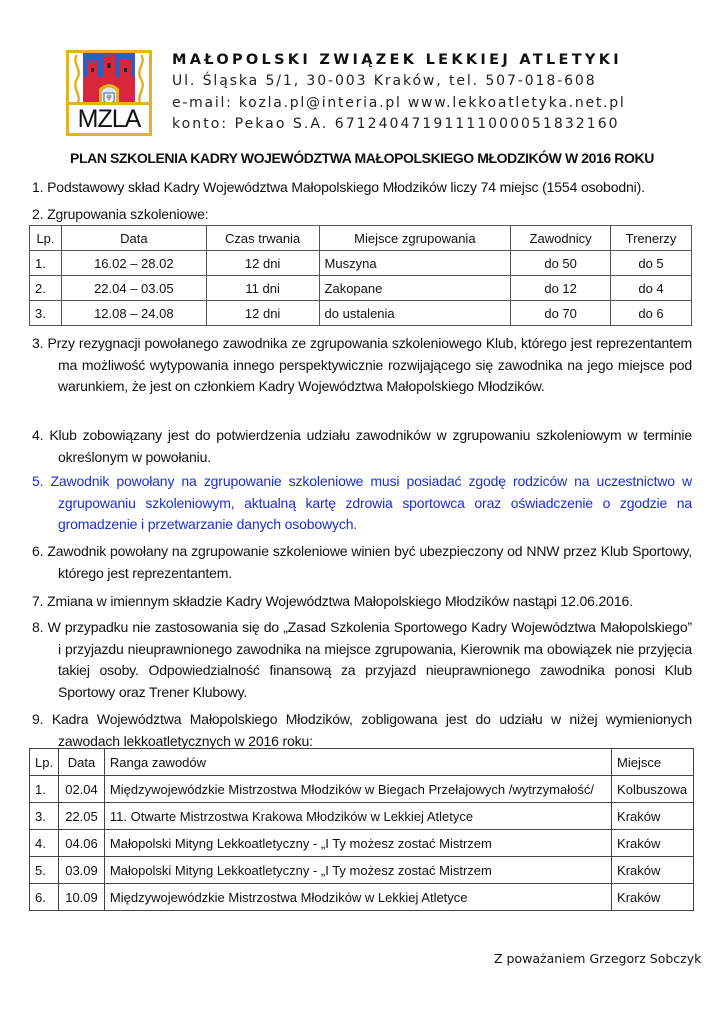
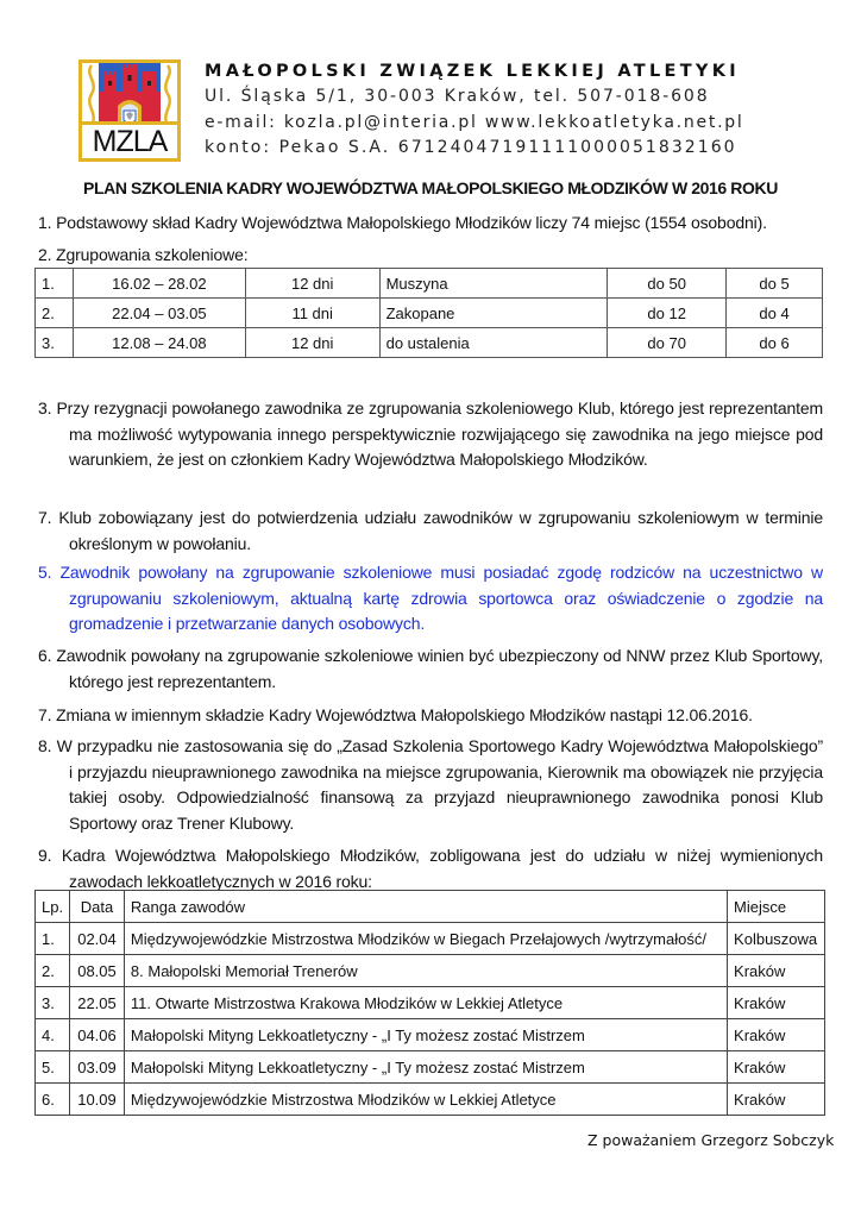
  MZLA
  MAŁOPOLSKI ZWIĄZEK LEKKIEJ ATLETYKI
  Ul. Śląska 5/1, 30-003 Kraków, tel. 507-018-608
  e-mail: kozla.pl@interia.pl www.lekkoatletyka.net.pl
  konto: Pekao S.A. 67124047191111000051832160
  PLAN SZKOLENIA KADRY WOJEWÓDZTWA MAŁOPOLSKIEGO MŁODZIKÓW W 2016 ROKU
  1. Podstawowy skład Kadry Województwa Małopolskiego Młodzików liczy 74 miejsc (1554 osobodni).
  2. Zgrupowania szkoleniowe:
- Lp.	Data	Czas trwania	Miejsce zgrupowania	Zawodnicy	Trenerzy
  1.	16.02 – 28.02	12 dni	Muszyna	do 50	do 5
  2.	22.04 – 03.05	11 dni	Zakopane	do 12	do 4
  3.	12.08 – 24.08	12 dni	do ustalenia	do 70	do 6
  3. Przy rezygnacji powołanego zawodnika ze zgrupowania szkoleniowego Klub, którego jest reprezentantem ma możliwość wytypowania innego perspektywicznie rozwijającego się zawodnika na jego miejsce pod warunkiem, że jest on członkiem Kadry Województwa Małopolskiego Młodzików.
- 4. Klub zobowiązany jest do potwierdzenia udziału zawodników w zgrupowaniu szkoleniowym w terminie określonym w powołaniu.
+ 7. Klub zobowiązany jest do potwierdzenia udziału zawodników w zgrupowaniu szkoleniowym w terminie określonym w powołaniu.
  5. Zawodnik powołany na zgrupowanie szkoleniowe musi posiadać zgodę rodziców na uczestnictwo w zgrupowaniu szkoleniowym, aktualną kartę zdrowia sportowca oraz oświadczenie o zgodzie na gromadzenie i przetwarzanie danych osobowych.
  6. Zawodnik powołany na zgrupowanie szkoleniowe winien być ubezpieczony od NNW przez Klub Sportowy, którego jest reprezentantem.
  7. Zmiana w imiennym składzie Kadry Województwa Małopolskiego Młodzików nastąpi 12.06.2016.
  8. W przypadku nie zastosowania się do „Zasad Szkolenia Sportowego Kadry Województwa Małopolskiego” i przyjazdu nieuprawnionego zawodnika na miejsce zgrupowania, Kierownik ma obowiązek nie przyjęcia takiej osoby. Odpowiedzialność finansową za przyjazd nieuprawnionego zawodnika ponosi Klub Sportowy oraz Trener Klubowy.
  9. Kadra Województwa Małopolskiego Młodzików, zobligowana jest do udziału w niżej wymienionych zawodach lekkoatletycznych w 2016 roku:
  Lp.	Data	Ranga zawodów	Miejsce
  1.	02.04	Międzywojewódzkie Mistrzostwa Młodzików w Biegach Przełajowych /wytrzymałość/	Kolbuszowa
+ 2.	08.05	8. Małopolski Memoriał Trenerów	Kraków
  3.	22.05	11. Otwarte Mistrzostwa Krakowa Młodzików w Lekkiej Atletyce	Kraków
  4.	04.06	Małopolski Mityng Lekkoatletyczny - „I Ty możesz zostać Mistrzem	Kraków
  5.	03.09	Małopolski Mityng Lekkoatletyczny - „I Ty możesz zostać Mistrzem	Kraków
  6.	10.09	Międzywojewódzkie Mistrzostwa Młodzików w Lekkiej Atletyce	Kraków
  Z poważaniem Grzegorz Sobczyk
